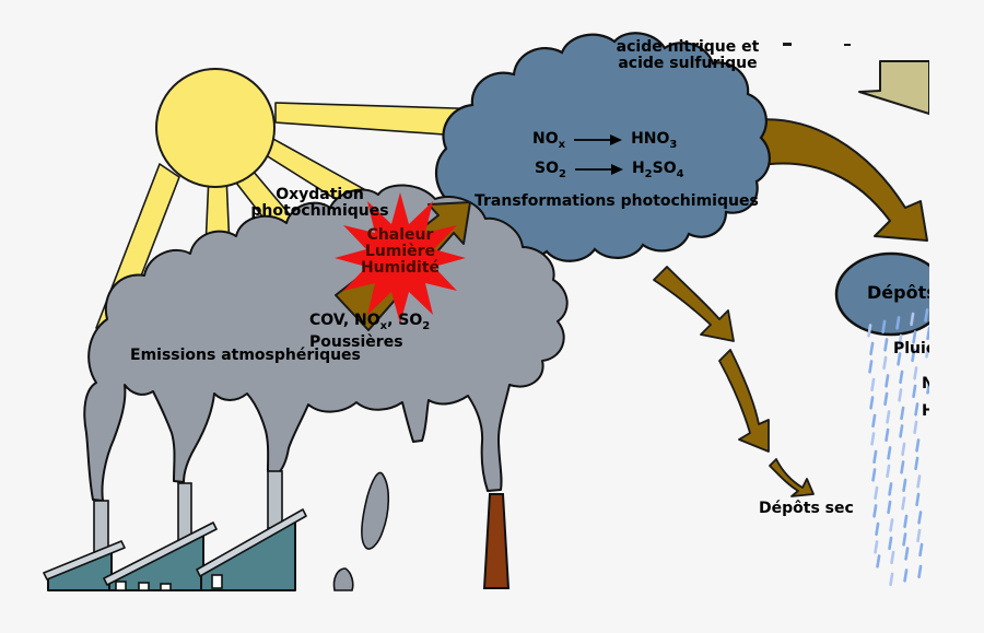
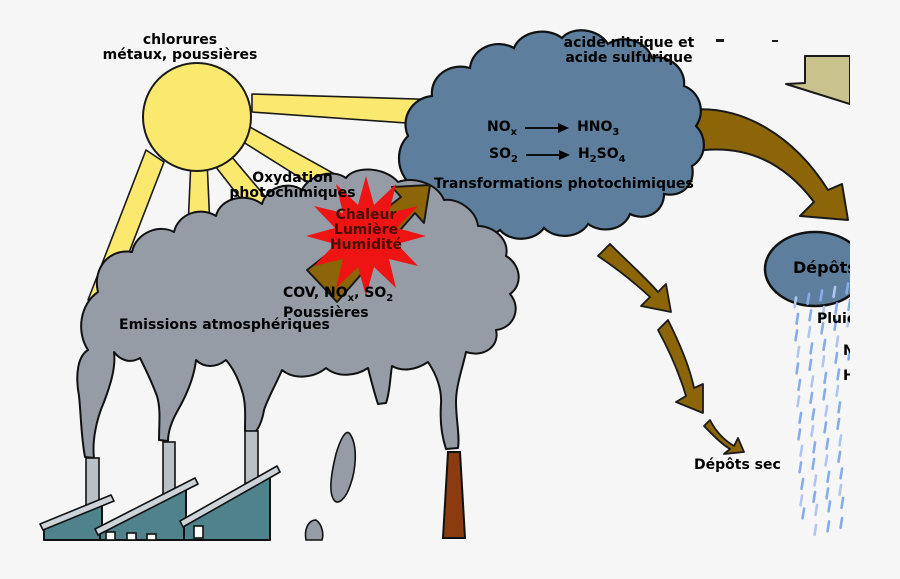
+ chlorures
+ métaux, poussières
  Oxydation
  photochimiques
  acide nitrique et
  acide sulfurique
  NOx
  HNO3
  SO2
  H2SO4
  Transformations photochimiques
  Chaleur
  Lumière
  Humidité
  COV, NOx, SO2
  Poussières
  Emissions atmosphériques
  Dépôts sec
  Dépôt
  Plui
  N
  H
